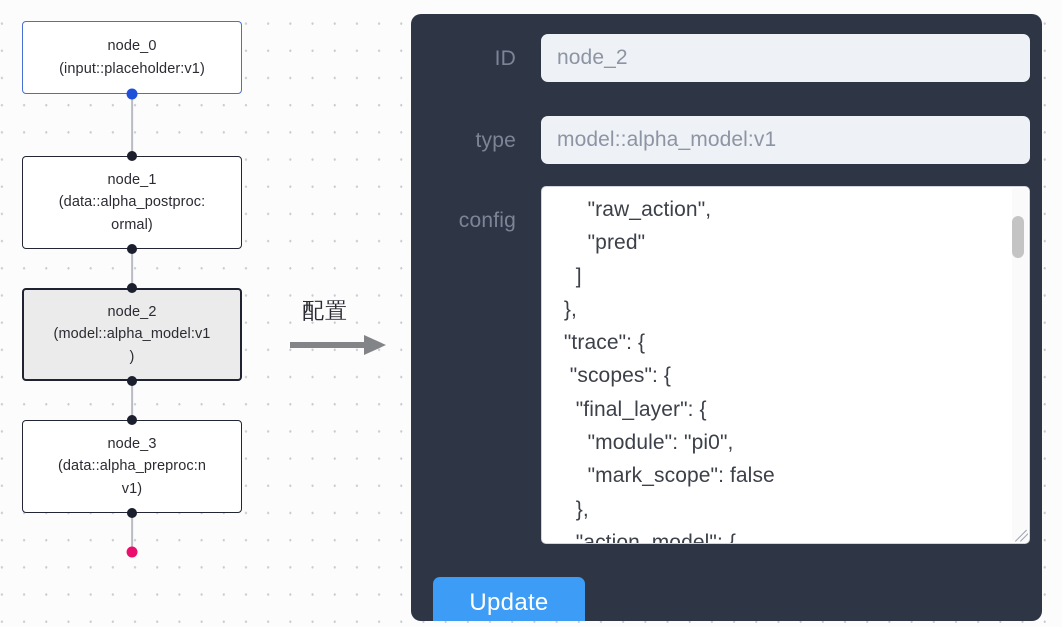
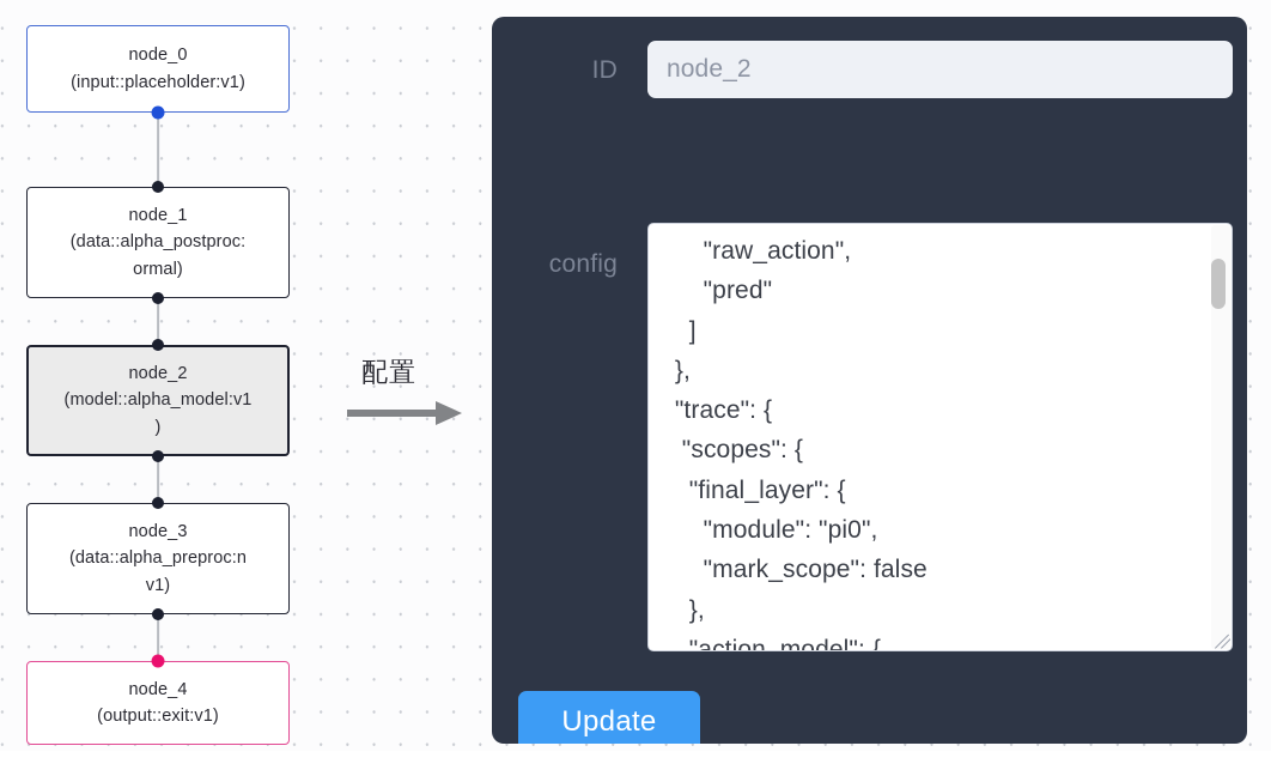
  node_0
  (input::placeholder:v1)
  node_1
  (data::alpha_postproc:
  ormal)
  node_2
  (model::alpha_model:v1
  )
  node_3
  (data::alpha_preproc:n
  v1)
+ node_4
+ (output::exit:v1)
  配置
  ID
  node_2
- type
- model::alpha_model:v1
  config
  "raw_action",
  "pred"
  ]
  },
  "trace": {
  "scopes": {
  "final_layer": {
  "module": "pi0",
  "mark_scope": false
  },
  "action_model": {
  Update
